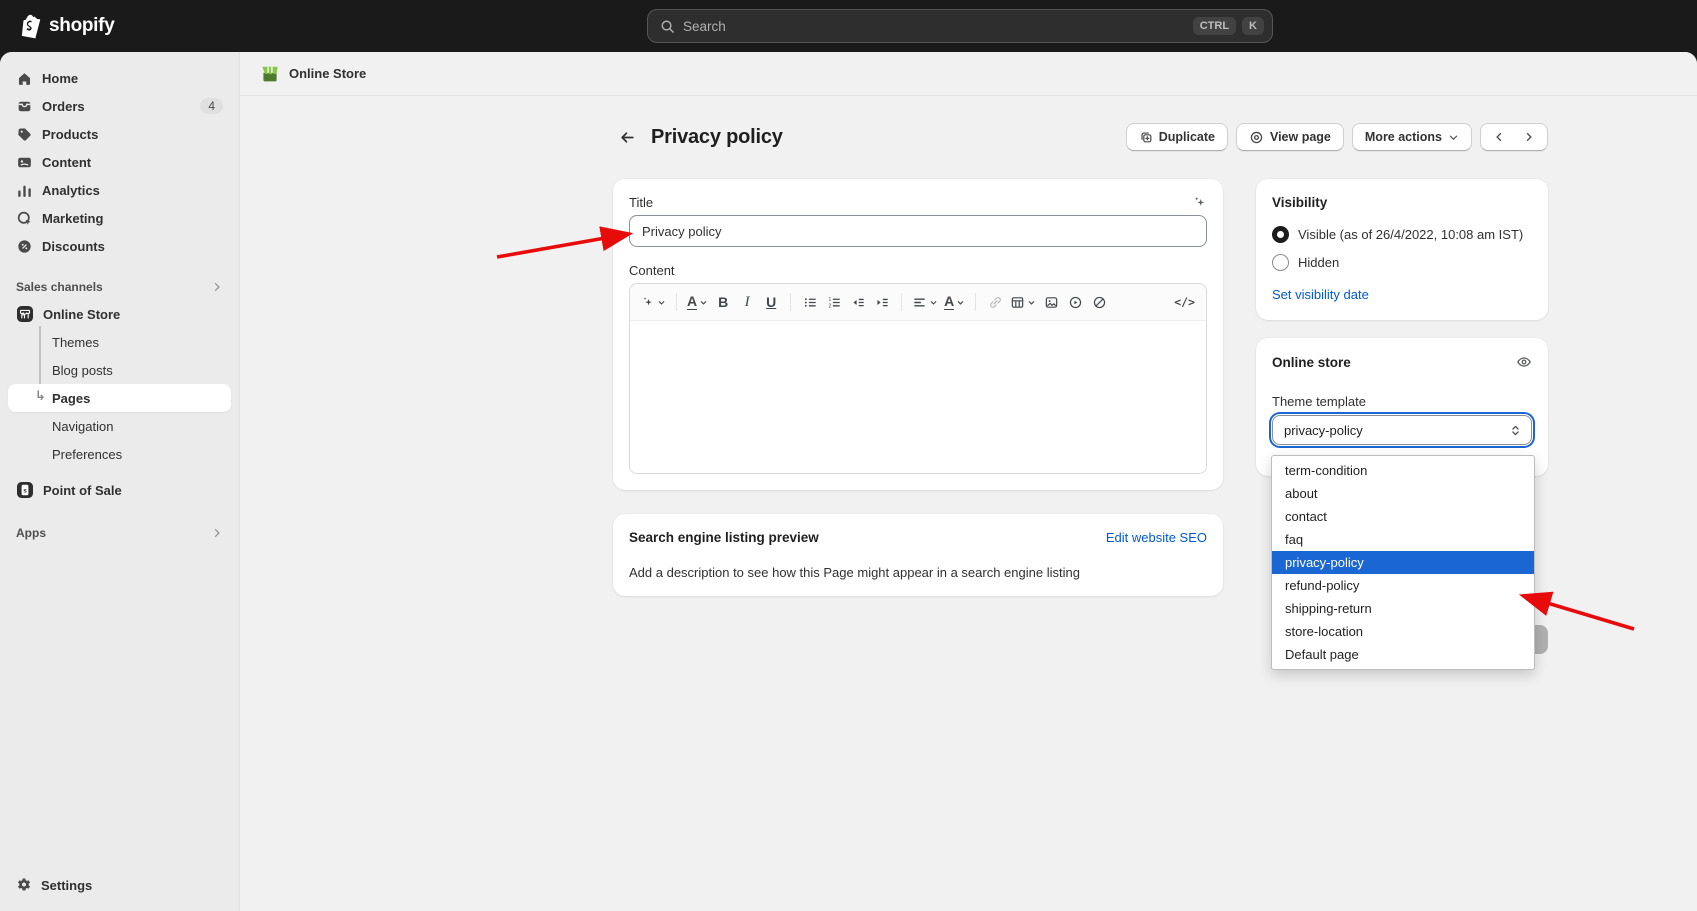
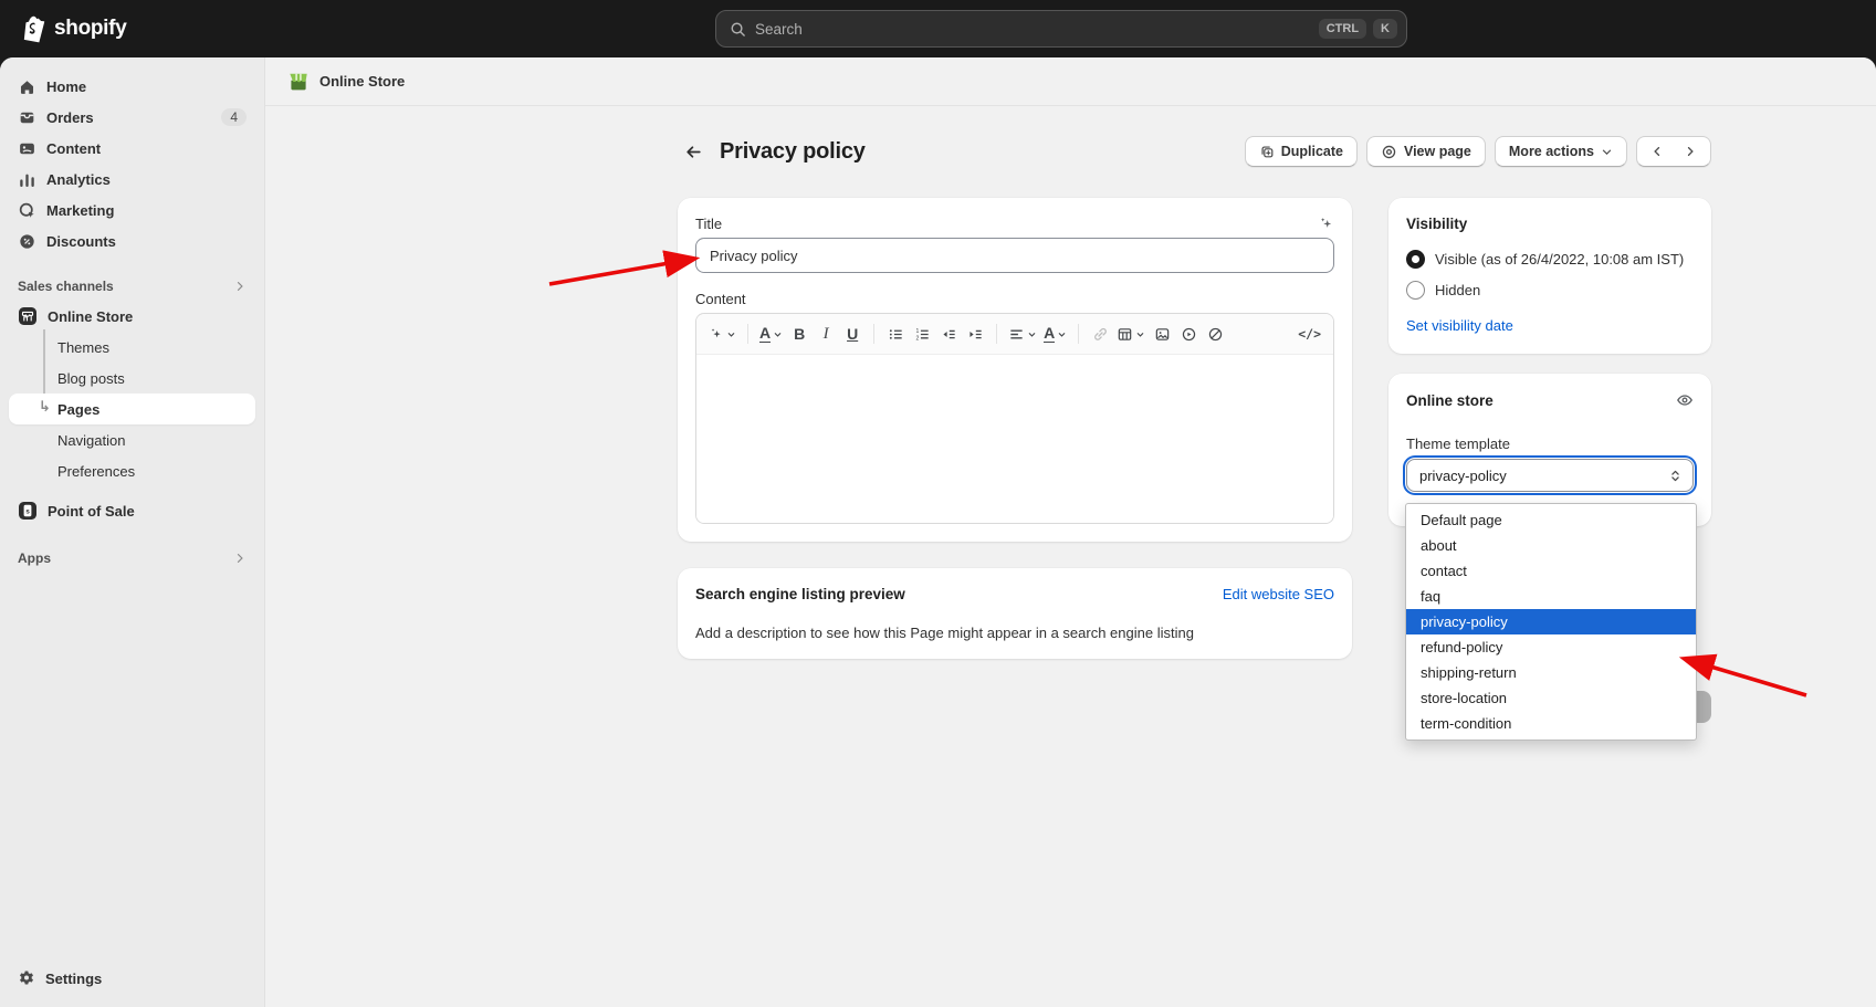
  shopify
  Search
  CTRL
  K
  Home
  Orders
  4
- Products
  Content
  Analytics
  Marketing
  Discounts
  Sales channels
  Online Store
  Themes
  Blog posts
  ↳
  Pages
  Navigation
  Preferences
  Point of Sale
  Apps
  Settings
  Online Store
  Privacy policy
  Duplicate
  View page
  More actions
  Title
  Privacy policy
  Content
  A
  B
  I
  U
  A
  </>
  Search engine listing preview
  Edit website SEO
  Add a description to see how this Page might appear in a search engine listing
  Visibility
  Visible (as of 26/4/2022, 10:08 am IST)
  Hidden
  Set visibility date
  Online store
  Theme template
  privacy-policy
- term-condition
+ Default page
  about
  contact
  faq
  privacy-policy
  refund-policy
  shipping-return
  store-location
- Default page
+ term-condition
